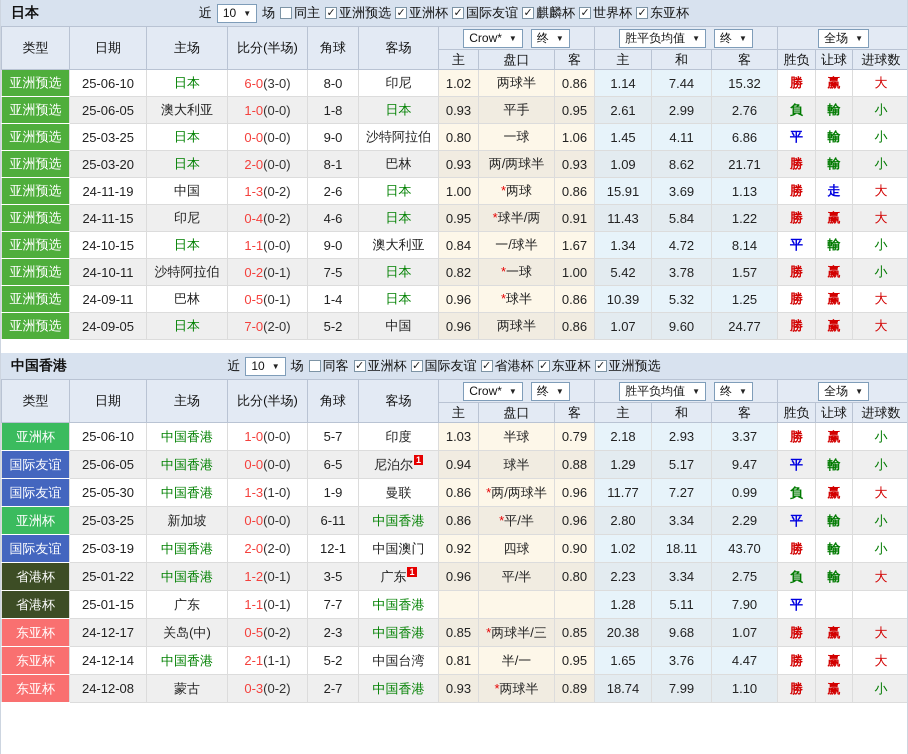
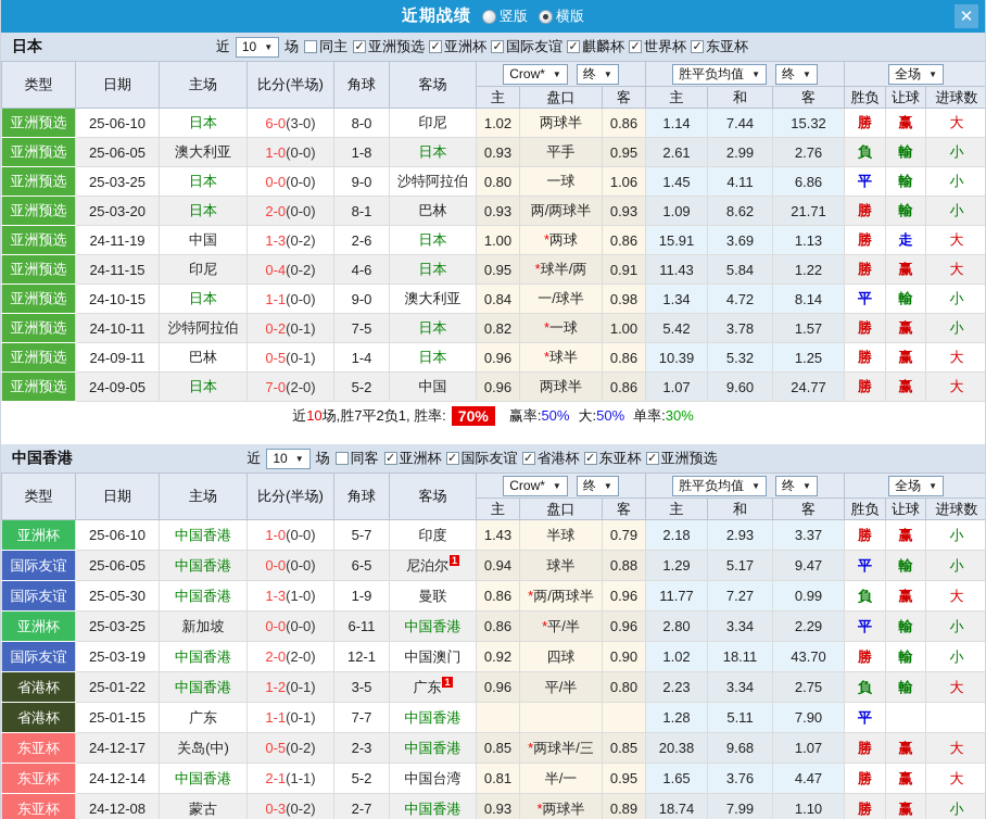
+ 近期战绩
+ 竖版
+ 横版
+ ✕
  日本
  近
  10
  场
  同主
  ✓
  亚洲预选
  ✓
  亚洲杯
  ✓
  国际友谊
  ✓
  麒麟杯
  ✓
  世界杯
  ✓
  东亚杯
  类型	日期	主场	比分(半场)	角球	客场	Crow* 终	胜平负均值 终	全场
  主	盘口	客	主	和	客	胜负	让球	进球数
  亚洲预选	25-06-10	日本	6-0(3-0)	8-0	印尼	1.02	两球半	0.86	1.14	7.44	15.32	勝	赢	大
  亚洲预选	25-06-05	澳大利亚	1-0(0-0)	1-8	日本	0.93	平手	0.95	2.61	2.99	2.76	負	輸	小
  亚洲预选	25-03-25	日本	0-0(0-0)	9-0	沙特阿拉伯	0.80	一球	1.06	1.45	4.11	6.86	平	輸	小
  亚洲预选	25-03-20	日本	2-0(0-0)	8-1	巴林	0.93	两/两球半	0.93	1.09	8.62	21.71	勝	輸	小
  亚洲预选	24-11-19	中国	1-3(0-2)	2-6	日本	1.00	*两球	0.86	15.91	3.69	1.13	勝	走	大
  亚洲预选	24-11-15	印尼	0-4(0-2)	4-6	日本	0.95	*球半/两	0.91	11.43	5.84	1.22	勝	赢	大
- 亚洲预选	24-10-15	日本	1-1(0-0)	9-0	澳大利亚	0.84	一/球半	1.67	1.34	4.72	8.14	平	輸	小
+ 亚洲预选	24-10-15	日本	1-1(0-0)	9-0	澳大利亚	0.84	一/球半	0.98	1.34	4.72	8.14	平	輸	小
  亚洲预选	24-10-11	沙特阿拉伯	0-2(0-1)	7-5	日本	0.82	*一球	1.00	5.42	3.78	1.57	勝	赢	小
  亚洲预选	24-09-11	巴林	0-5(0-1)	1-4	日本	0.96	*球半	0.86	10.39	5.32	1.25	勝	赢	大
  亚洲预选	24-09-05	日本	7-0(2-0)	5-2	中国	0.96	两球半	0.86	1.07	9.60	24.77	勝	赢	大
+ 近10场,胜7平2负1, 胜率:
+ 70%
+ 赢率:50%
+ 大:50%
+ 单率:30%
  中国香港
  近
  10
  场
  同客
  ✓
  亚洲杯
  ✓
  国际友谊
  ✓
  省港杯
  ✓
  东亚杯
  ✓
  亚洲预选
  类型	日期	主场	比分(半场)	角球	客场	Crow* 终	胜平负均值 终	全场
  主	盘口	客	主	和	客	胜负	让球	进球数
- 亚洲杯	25-06-10	中国香港	1-0(0-0)	5-7	印度	1.03	半球	0.79	2.18	2.93	3.37	勝	赢	小
+ 亚洲杯	25-06-10	中国香港	1-0(0-0)	5-7	印度	1.43	半球	0.79	2.18	2.93	3.37	勝	赢	小
  国际友谊	25-06-05	中国香港	0-0(0-0)	6-5	尼泊尔 1	0.94	球半	0.88	1.29	5.17	9.47	平	輸	小
  国际友谊	25-05-30	中国香港	1-3(1-0)	1-9	曼联	0.86	*两/两球半	0.96	11.77	7.27	0.99	負	赢	大
  亚洲杯	25-03-25	新加坡	0-0(0-0)	6-11	中国香港	0.86	*平/半	0.96	2.80	3.34	2.29	平	輸	小
  国际友谊	25-03-19	中国香港	2-0(2-0)	12-1	中国澳门	0.92	四球	0.90	1.02	18.11	43.70	勝	輸	小
  省港杯	25-01-22	中国香港	1-2(0-1)	3-5	广东 1	0.96	平/半	0.80	2.23	3.34	2.75	負	輸	大
  省港杯	25-01-15	广东	1-1(0-1)	7-7	中国香港				1.28	5.11	7.90	平
  东亚杯	24-12-17	关岛(中)	0-5(0-2)	2-3	中国香港	0.85	*两球半/三	0.85	20.38	9.68	1.07	勝	赢	大
  东亚杯	24-12-14	中国香港	2-1(1-1)	5-2	中国台湾	0.81	半/一	0.95	1.65	3.76	4.47	勝	赢	大
  东亚杯	24-12-08	蒙古	0-3(0-2)	2-7	中国香港	0.93	*两球半	0.89	18.74	7.99	1.10	勝	赢	小
